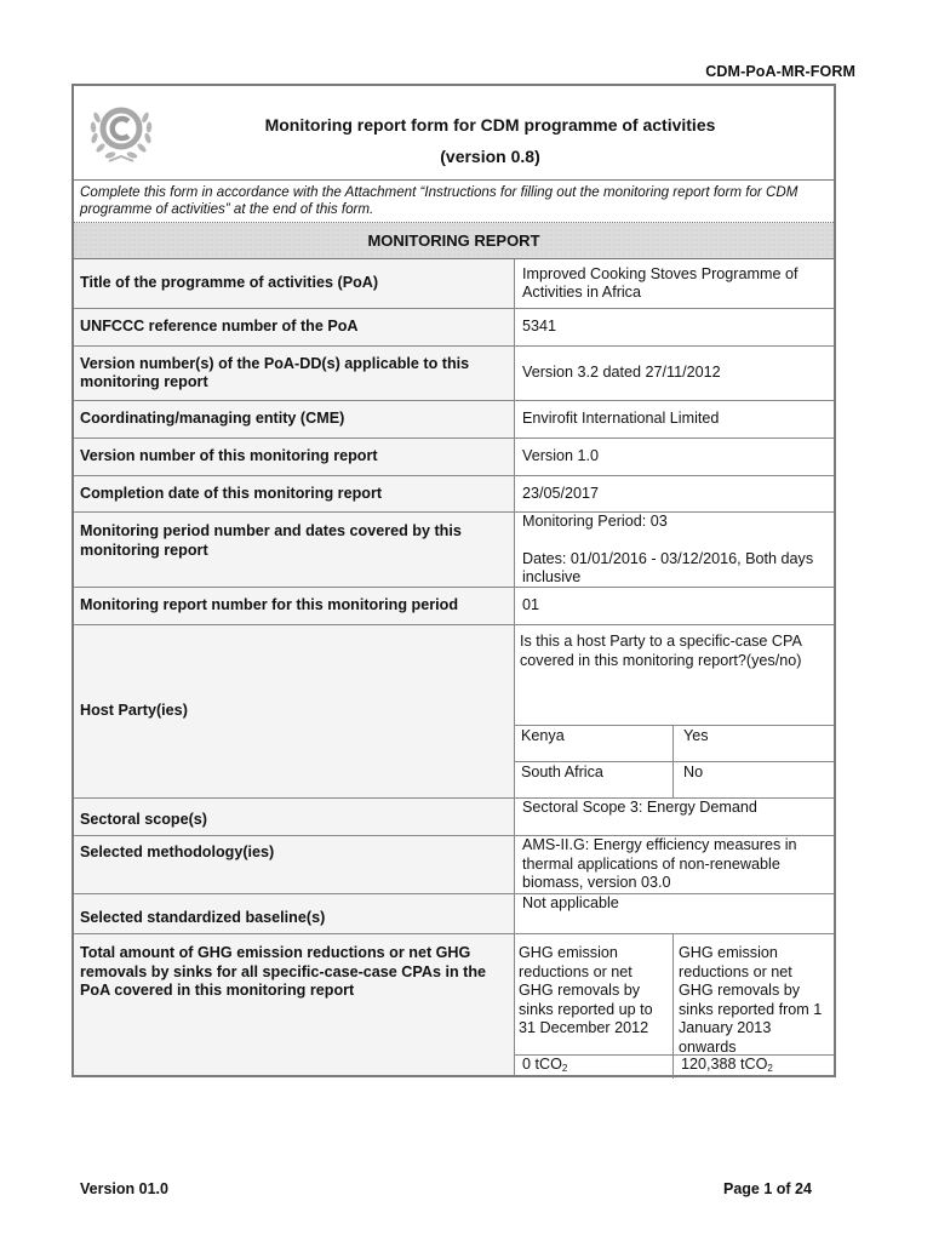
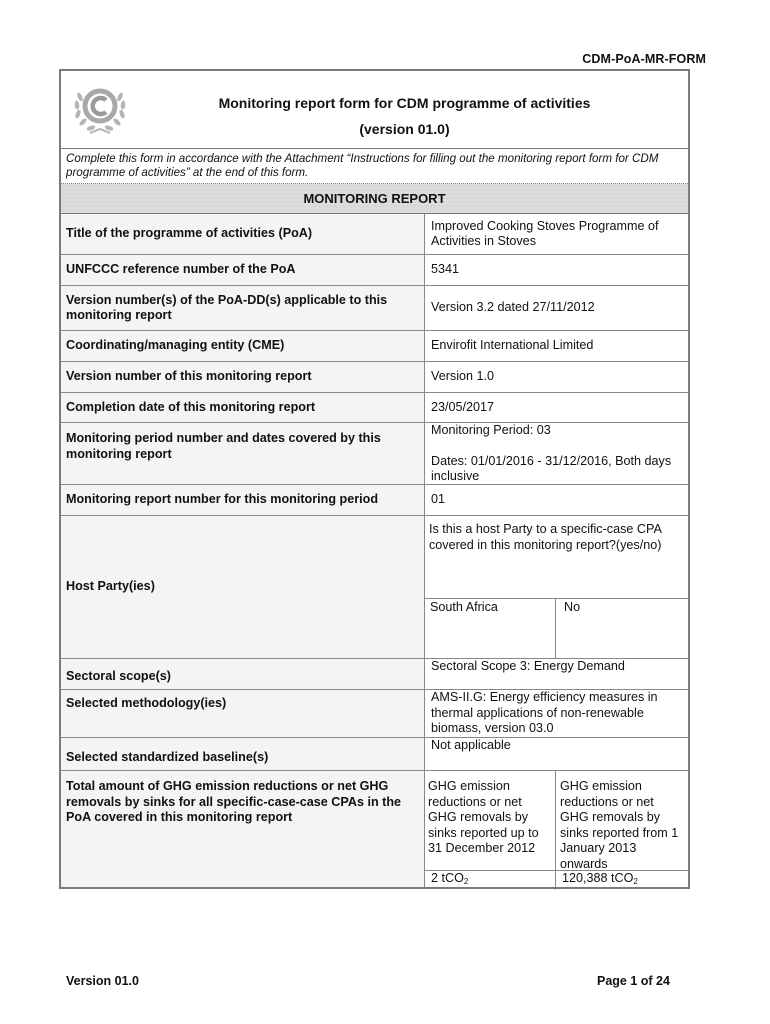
  CDM-PoA-MR-FORM
  Monitoring report form for CDM programme of activities
- (version 0.8)
+ (version 01.0)
  Complete this form in accordance with the Attachment “Instructions for filling out the monitoring report form for CDM programme of activities” at the end of this form.
  MONITORING REPORT
  Title of the programme of activities (PoA)
- Improved Cooking Stoves Programme of Activities in Africa
+ Improved Cooking Stoves Programme of Activities in Stoves
  UNFCCC reference number of the PoA
  5341
  Version number(s) of the PoA-DD(s) applicable to this monitoring report
  Version 3.2 dated 27/11/2012
  Coordinating/managing entity (CME)
  Envirofit International Limited
  Version number of this monitoring report
  Version 1.0
  Completion date of this monitoring report
  23/05/2017
  Monitoring period number and dates covered by this monitoring report
  Monitoring Period: 03
- Dates: 01/01/2016 - 03/12/2016, Both days inclusive
+ Dates: 01/01/2016 - 31/12/2016, Both days inclusive
  Monitoring report number for this monitoring period
  01
  Host Party(ies)
  Is this a host Party to a specific-case CPA covered in this monitoring report?(yes/no)
- Kenya
- Yes
  South Africa
  No
  Sectoral scope(s)
  Sectoral Scope 3: Energy Demand
  Selected methodology(ies)
  AMS-II.G: Energy efficiency measures in thermal applications of non-renewable biomass, version 03.0
  Selected standardized baseline(s)
  Not applicable
  Total amount of GHG emission reductions or net GHG removals by sinks for all specific-case-case CPAs in the PoA covered in this monitoring report
  GHG emission reductions or net GHG removals by sinks reported up to 31 December 2012
  GHG emission reductions or net GHG removals by sinks reported from 1 January 2013 onwards
- 0 tCO2
+ 2 tCO2
  120,388 tCO2
  Version 01.0
  Page 1 of 24
